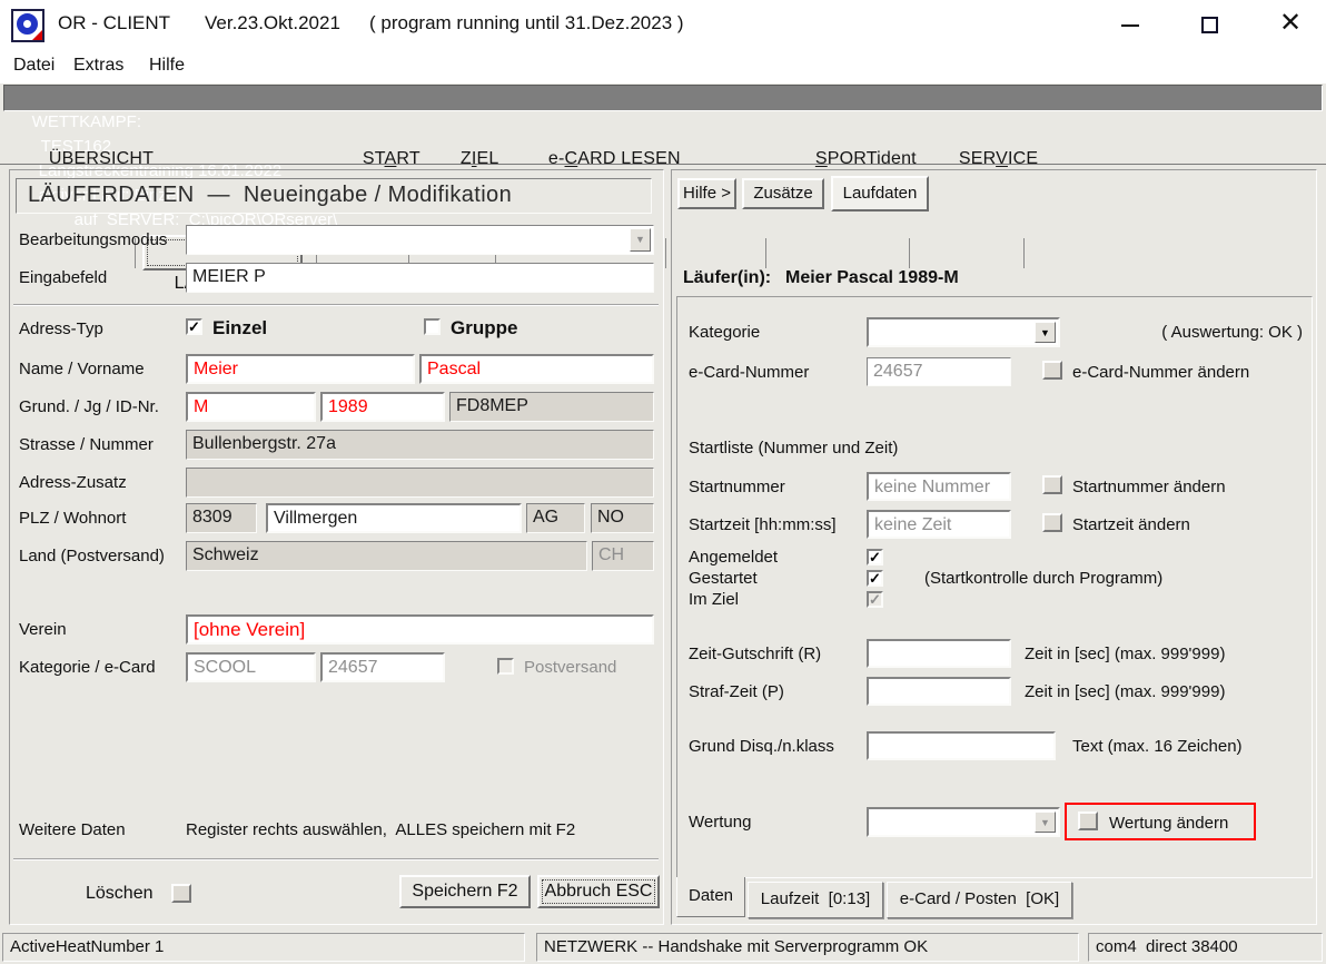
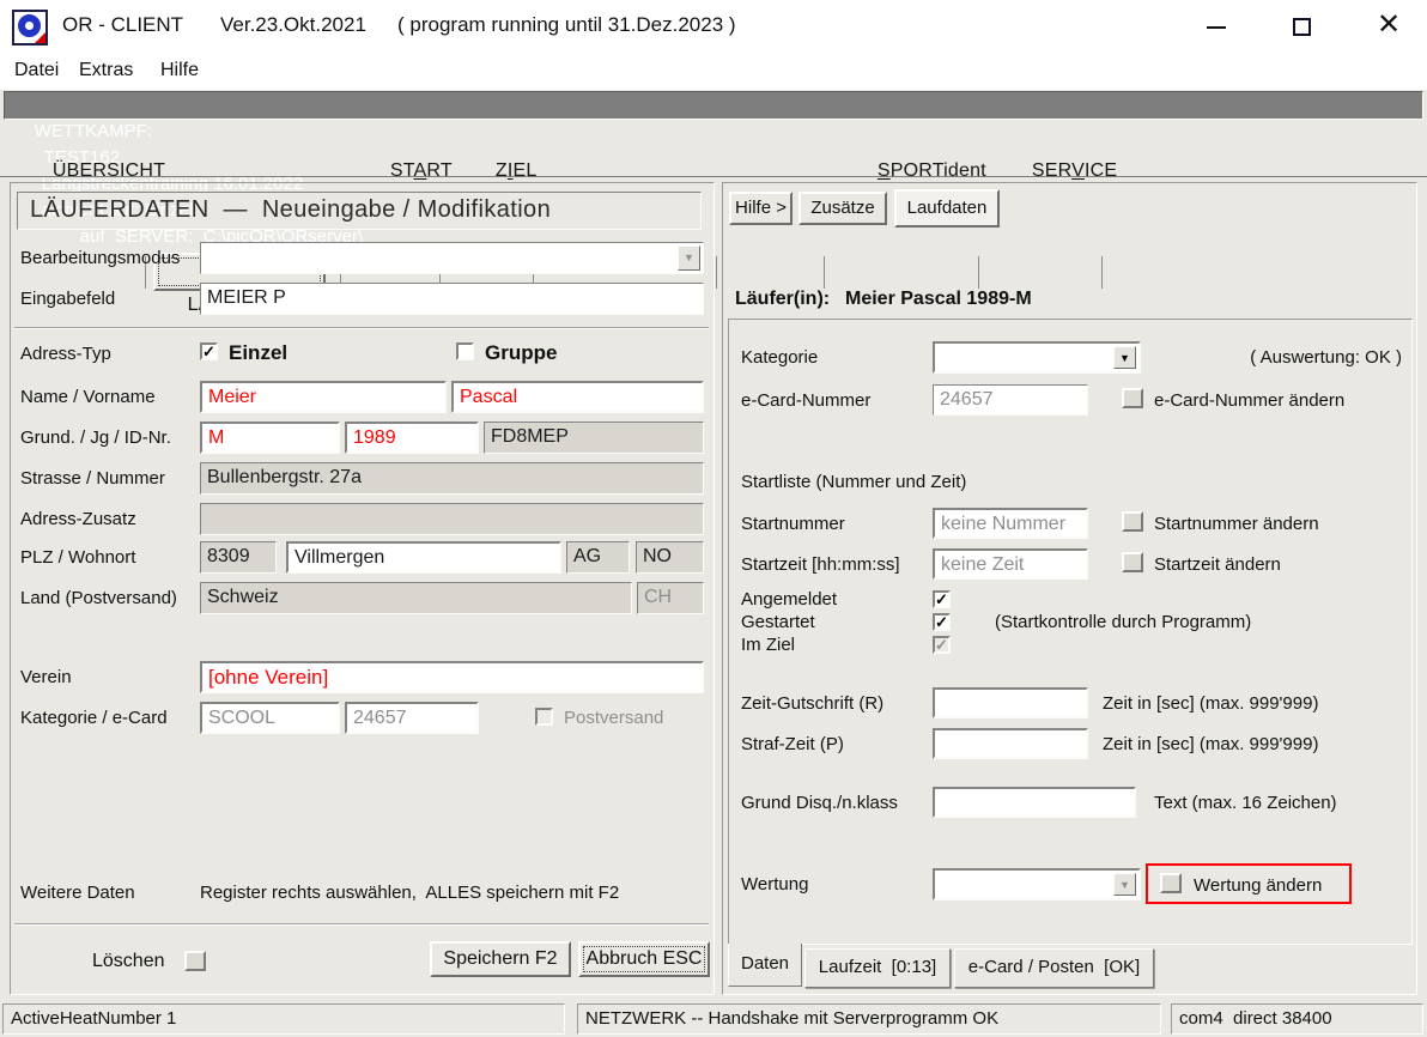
  OR - CLIENT
  Ver.23.Okt.2021
  ( program running until 31.Dez.2023 )
  ✕
  Datei
  Extras
  Hilfe
  WETTKAMPF: TEST162 Langstreckentraining 16.01.2022 aktiver Lauf: Einzel auf SERVER: C:\picOR\ORserver\
  ÜBERSICHT
  START
  ZIEL
- e-CARD LESEN
  SPORTident
  SERVICE
  LÄUFERDATEN — Neueingabe / Modifikation
  Bearbeitungsmodus
  ▼
  Eingabefeld
  MEIER P
  Adress-Typ
  ✓
  Einzel
  Gruppe
  Name / Vorname
  Meier
  Pascal
  Grund. / Jg / ID-Nr.
  M
  1989
  FD8MEP
  Strasse / Nummer
  Bullenbergstr. 27a
  Adress-Zusatz
  PLZ / Wohnort
  8309
  Villmergen
  AG
  NO
  Land (Postversand)
  Schweiz
  CH
  Verein
  [ohne Verein]
  Kategorie / e-Card
  SCOOL
  24657
  Postversand
  Weitere Daten
  Register rechts auswählen, ALLES speichern mit F2
  Löschen
  Speichern F2
  Abbruch ESC
  Hilfe >
  Zusätze
  Laufdaten
  Läufer(in):
  Meier Pascal 1989-M
  Kategorie
  ▼
  ( Auswertung: OK )
  e-Card-Nummer
  24657
  e-Card-Nummer ändern
  Startliste (Nummer und Zeit)
  Startnummer
  keine Nummer
  Startnummer ändern
  Startzeit [hh:mm:ss]
  keine Zeit
  Startzeit ändern
  Angemeldet
  ✓
  Gestartet
  ✓
  (Startkontrolle durch Programm)
  Im Ziel
  ✓
  Zeit-Gutschrift (R)
  Zeit in [sec] (max. 999'999)
  Straf-Zeit (P)
  Zeit in [sec] (max. 999'999)
  Grund Disq./n.klass
  Text (max. 16 Zeichen)
  Wertung
  ▼
  Wertung ändern
  Daten
  Laufzeit [0:13]
  e-Card / Posten [OK]
  ActiveHeatNumber 1
  NETZWERK -- Handshake mit Serverprogramm OK
  com4 direct 38400
